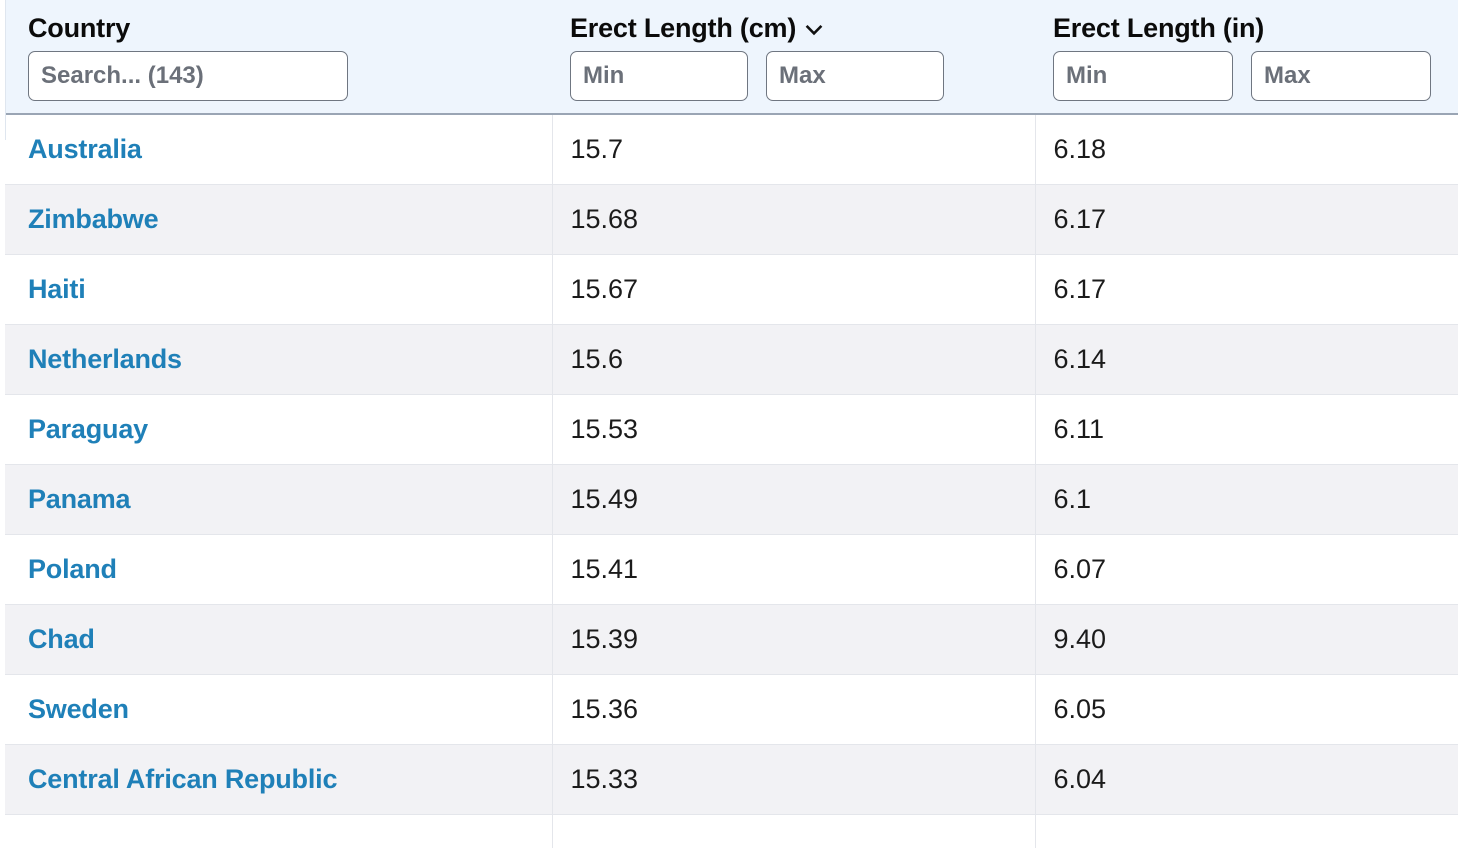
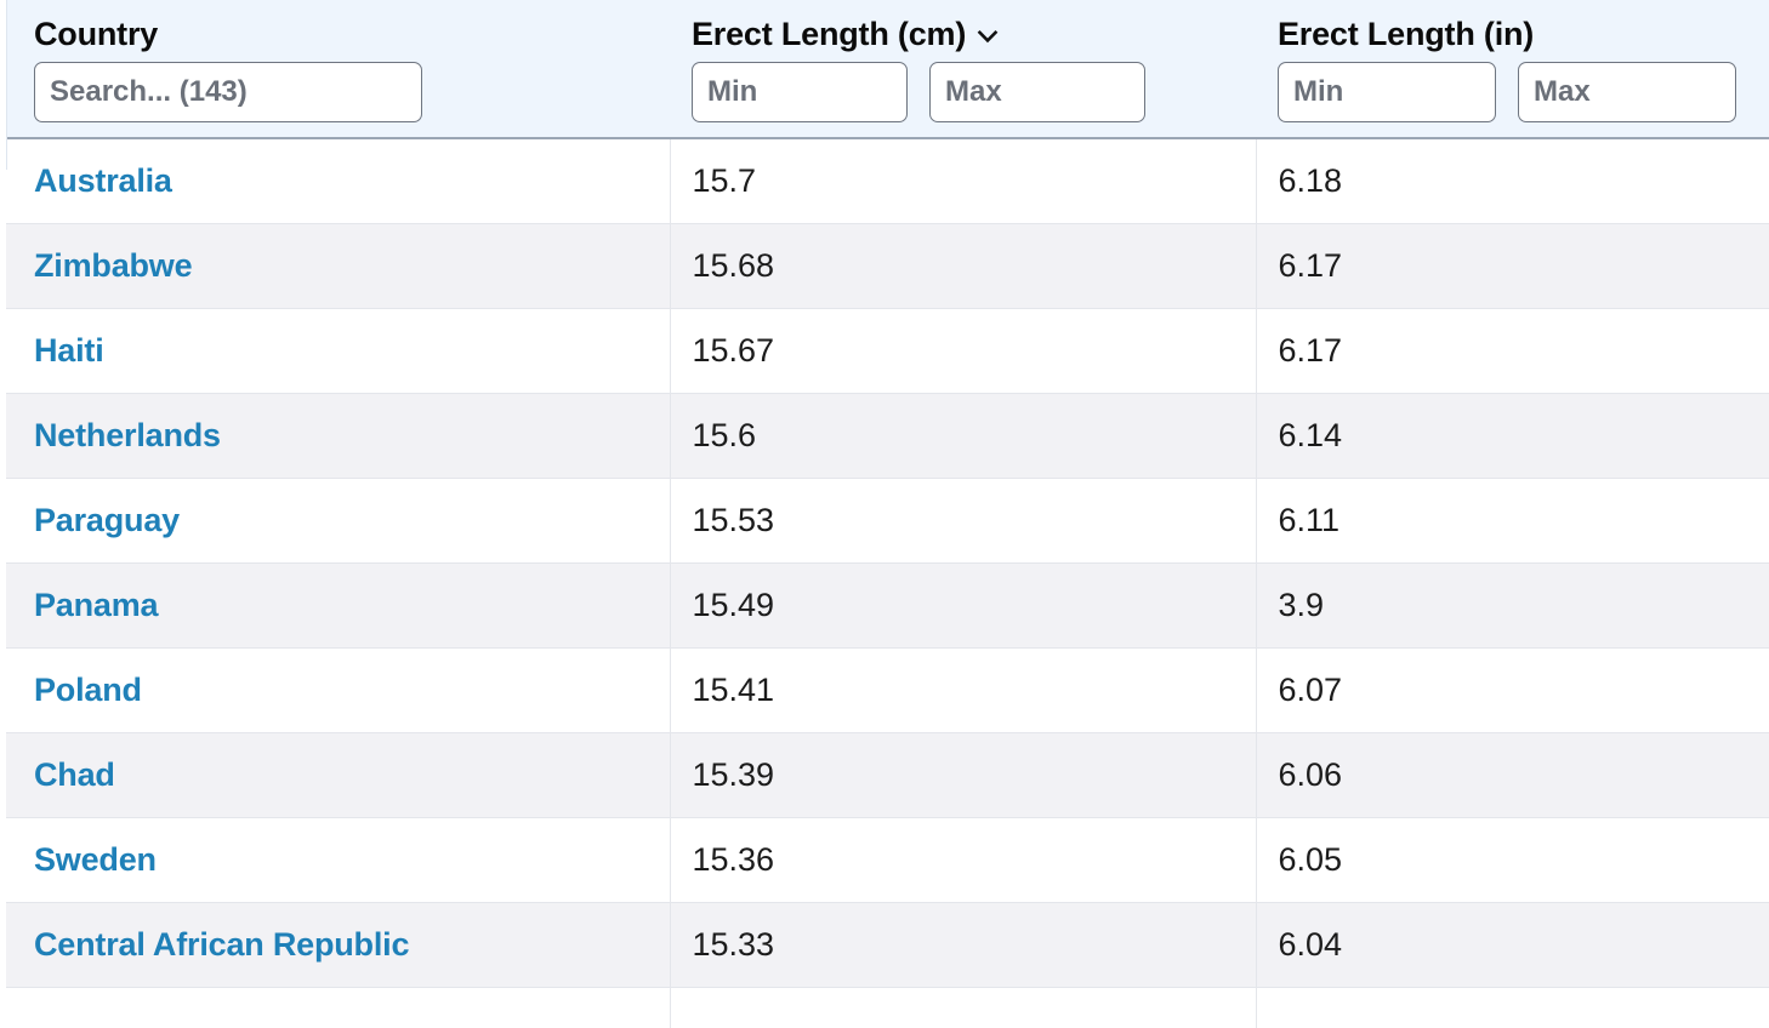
  Country Search... (143)	Erect Length (cm) Min Max	Erect Length (in) Min Max
  Australia	15.7	6.18
  Zimbabwe	15.68	6.17
  Haiti	15.67	6.17
  Netherlands	15.6	6.14
  Paraguay	15.53	6.11
- Panama	15.49	6.1
+ Panama	15.49	3.9
  Poland	15.41	6.07
- Chad	15.39	9.40
+ Chad	15.39	6.06
  Sweden	15.36	6.05
  Central African Republic	15.33	6.04
